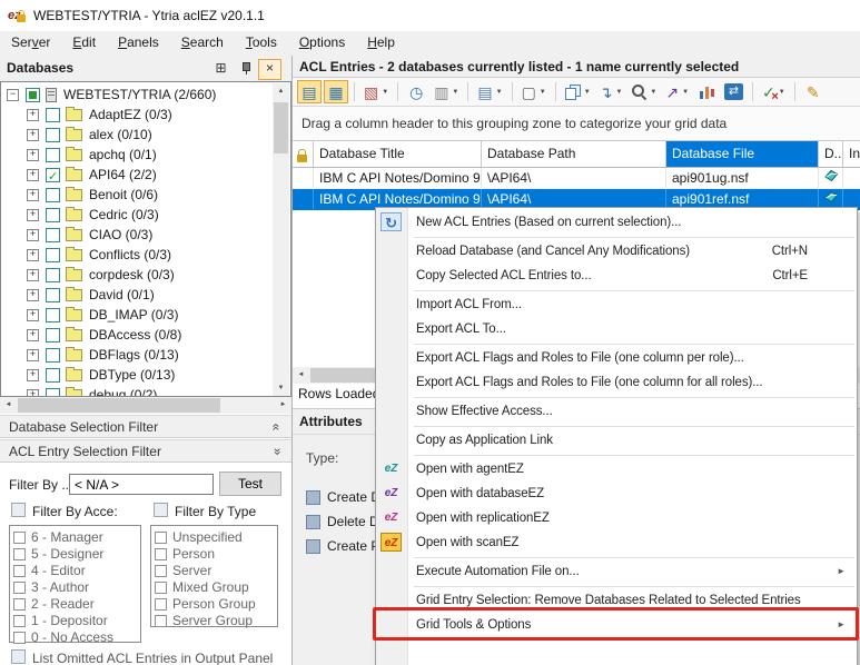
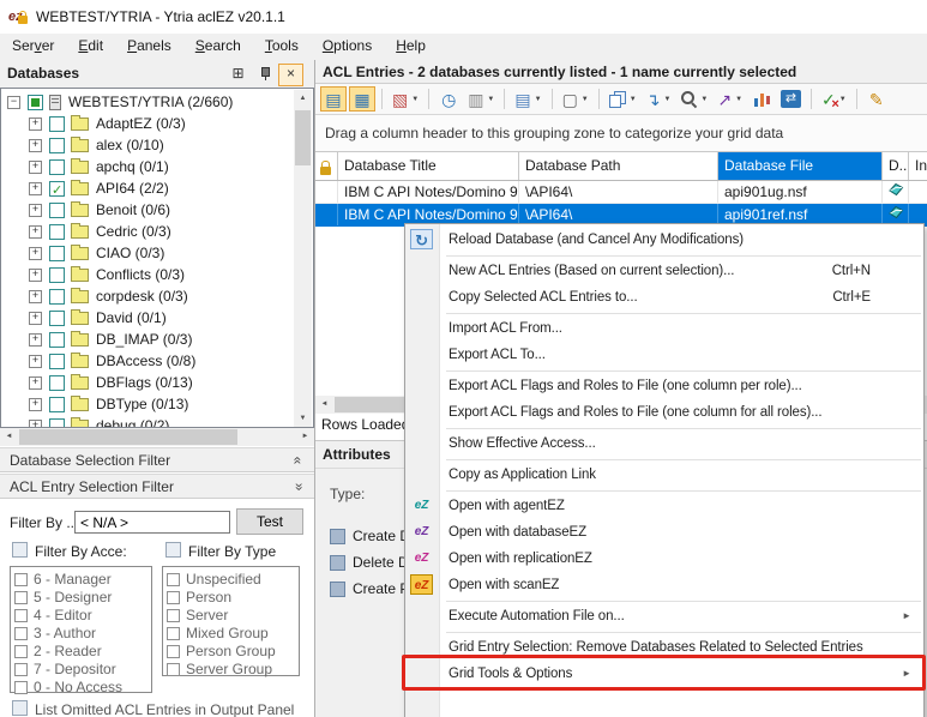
  WEBTEST/YTRIA - Ytria aclEZ v20.1.1
  Server Edit Panels Search Tools Options Help
  Databases
  ⊞
  ×
  −
  WEBTEST/YTRIA (2/660)
  +
  AdaptEZ (0/3)
  +
  alex (0/10)
  +
  apchq (0/1)
  +
  API64 (2/2)
  +
  Benoit (0/6)
  +
  Cedric (0/3)
  +
  CIAO (0/3)
  +
  Conflicts (0/3)
  +
  corpdesk (0/3)
  +
  David (0/1)
  +
  DB_IMAP (0/3)
  +
  DBAccess (0/8)
  +
  DBFlags (0/13)
  +
  DBType (0/13)
  +
  debug (0/2)
  Database Selection Filter
  ACL Entry Selection Filter
  Filter By ..
  < N/A >
  Test
  Filter By Acce:
  Filter By Type
  6 - Manager
  5 - Designer
  4 - Editor
  3 - Author
  2 - Reader
- 1 - Depositor
+ 7 - Depositor
  0 - No Access
  Unspecified
  Person
  Server
  Mixed Group
  Person Group
  Server Group
  List Omitted ACL Entries in Output Panel
  ACL Entries - 2 databases currently listed - 1 name currently selected
  ▤
  ▦
  ▧
  ◷
  ▥
  ▤
  ▢
  ↴
  ↗
  ⇄
  ✓
  ✎
  Drag a column header to this grouping zone to categorize your grid data
  Database Title
  Database Path
  Database File
  D..
  IBM C API Notes/Domino 9
  \API64\
  api901ug.nsf
  IBM C API Notes/Domino 9
  \API64\
  api901ref.nsf
  Attributes
  Type:
  Create
  Delete
  Create
- New ACL Entries (Based on current selection)...
+ Reload Database (and Cancel Any Modifications)
  ↻
- Reload Database (and Cancel Any Modifications)
+ New ACL Entries (Based on current selection)...
  Ctrl+N
  Copy Selected ACL Entries to...
  Ctrl+E
  Import ACL From...
  Export ACL To...
  Export ACL Flags and Roles to File (one column per role)...
  Export ACL Flags and Roles to File (one column for all roles)...
  Show Effective Access...
  Copy as Application Link
  Open with agentEZ
  eZ
  Open with databaseEZ
  eZ
  Open with replicationEZ
  eZ
  Open with scanEZ
  eZ
  Execute Automation File on...
  ►
  Grid Entry Selection: Remove Databases Related to Selected Entries
  Grid Tools & Options
  ►
